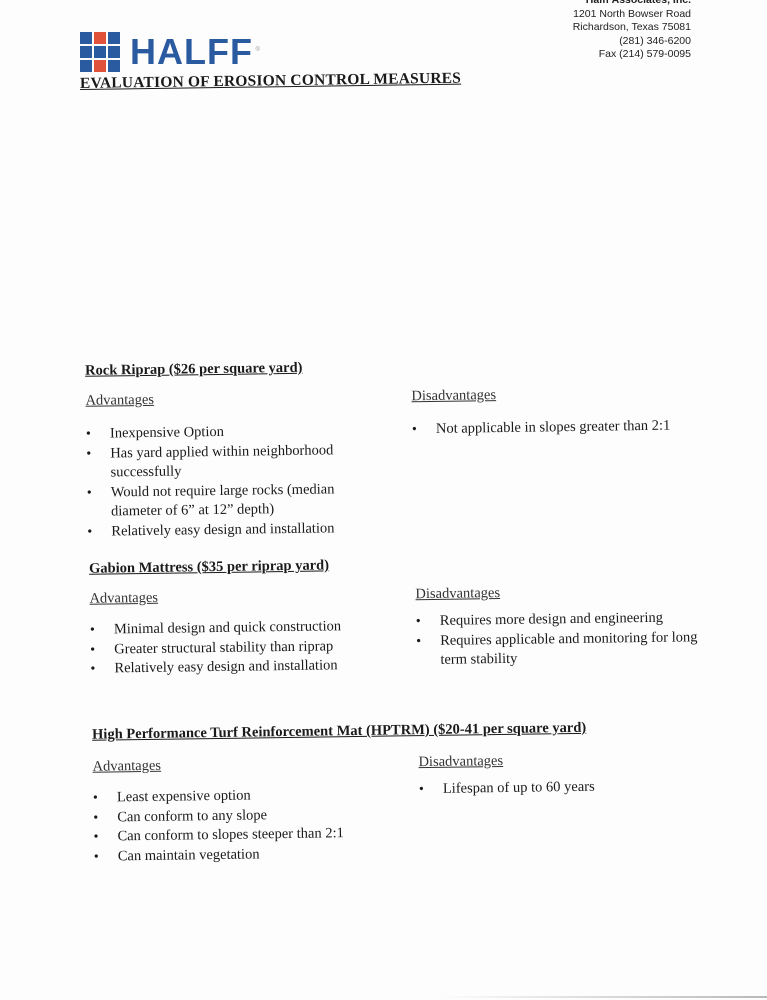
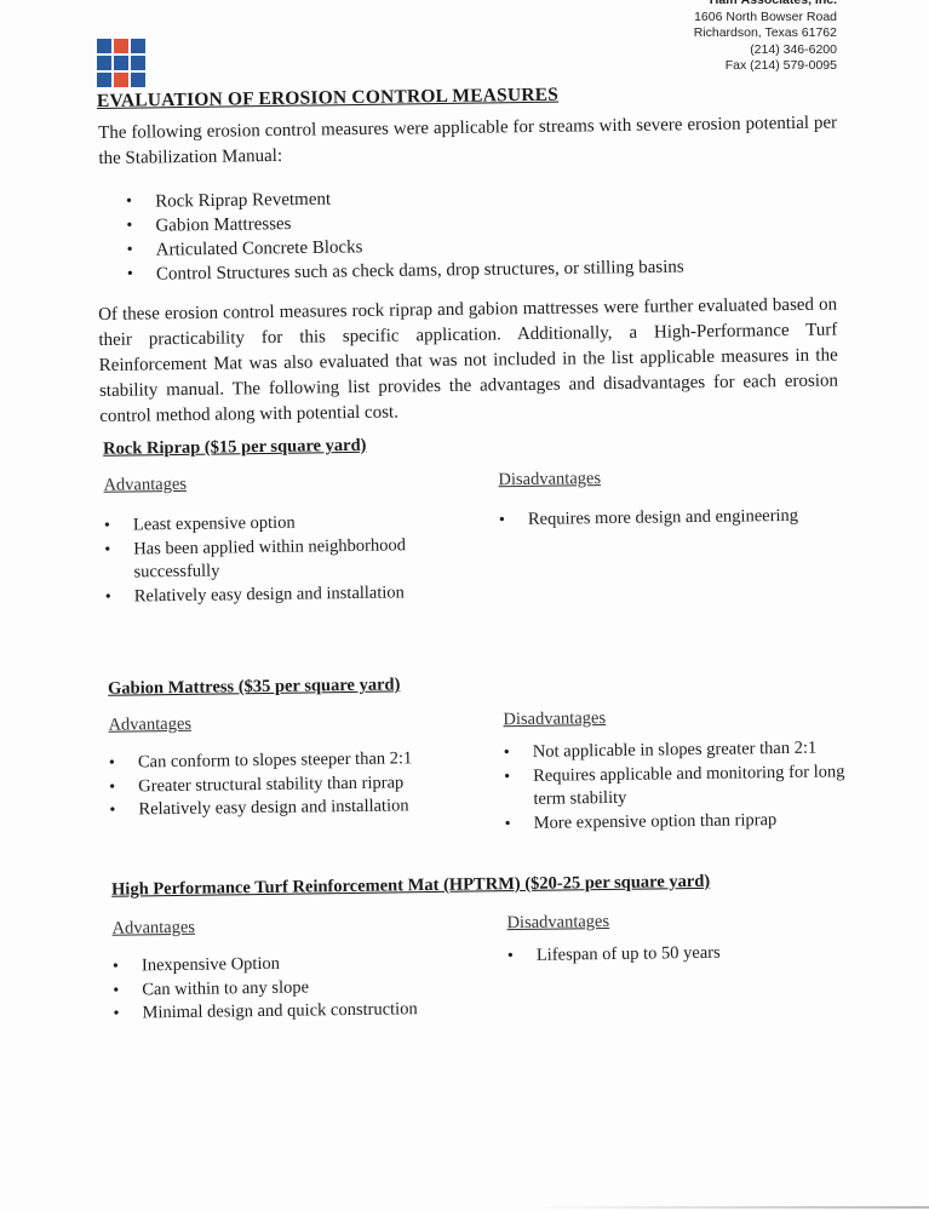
  Halff Associates, Inc.
- 1201 North Bowser Road
+ 1606 North Bowser Road
- Richardson, Texas 75081
+ Richardson, Texas 61762
- (281) 346-6200
+ (214) 346-6200
  Fax (214) 579-0095
- HALFF
  EVALUATION OF EROSION CONTROL MEASURES
+ The following erosion control measures were applicable for streams with severe erosion potential per the Stabilization Manual:
+ Rock Riprap Revetment
+ Gabion Mattresses
+ Articulated Concrete Blocks
+ Control Structures such as check dams, drop structures, or stilling basins
+ Of these erosion control measures rock riprap and gabion mattresses were further evaluated based on their practicability for this specific application. Additionally, a High-Performance Turf Reinforcement Mat was also evaluated that was not included in the list applicable measures in the stability manual. The following list provides the advantages and disadvantages for each erosion control method along with potential cost.
- Rock Riprap ($26 per square yard)
+ Rock Riprap ($15 per square yard)
  Advantages
  Disadvantages
- Inexpensive Option
+ Least expensive option
- Has yard applied within neighborhood successfully
+ Has been applied within neighborhood successfully
- Would not require large rocks (median diameter of 6” at 12” depth)
  Relatively easy design and installation
- Not applicable in slopes greater than 2:1
+ Requires more design and engineering
- Gabion Mattress ($35 per riprap yard)
+ Gabion Mattress ($35 per square yard)
  Advantages
  Disadvantages
- Minimal design and quick construction
+ Can conform to slopes steeper than 2:1
  Greater structural stability than riprap
  Relatively easy design and installation
- Requires more design and engineering
+ Not applicable in slopes greater than 2:1
  Requires applicable and monitoring for long term stability
+ More expensive option than riprap
- High Performance Turf Reinforcement Mat (HPTRM) ($20-41 per square yard)
+ High Performance Turf Reinforcement Mat (HPTRM) ($20-25 per square yard)
  Advantages
  Disadvantages
- Least expensive option
+ Inexpensive Option
- Can conform to any slope
+ Can within to any slope
- Can conform to slopes steeper than 2:1
+ Minimal design and quick construction
- Can maintain vegetation
- Lifespan of up to 60 years
+ Lifespan of up to 50 years
